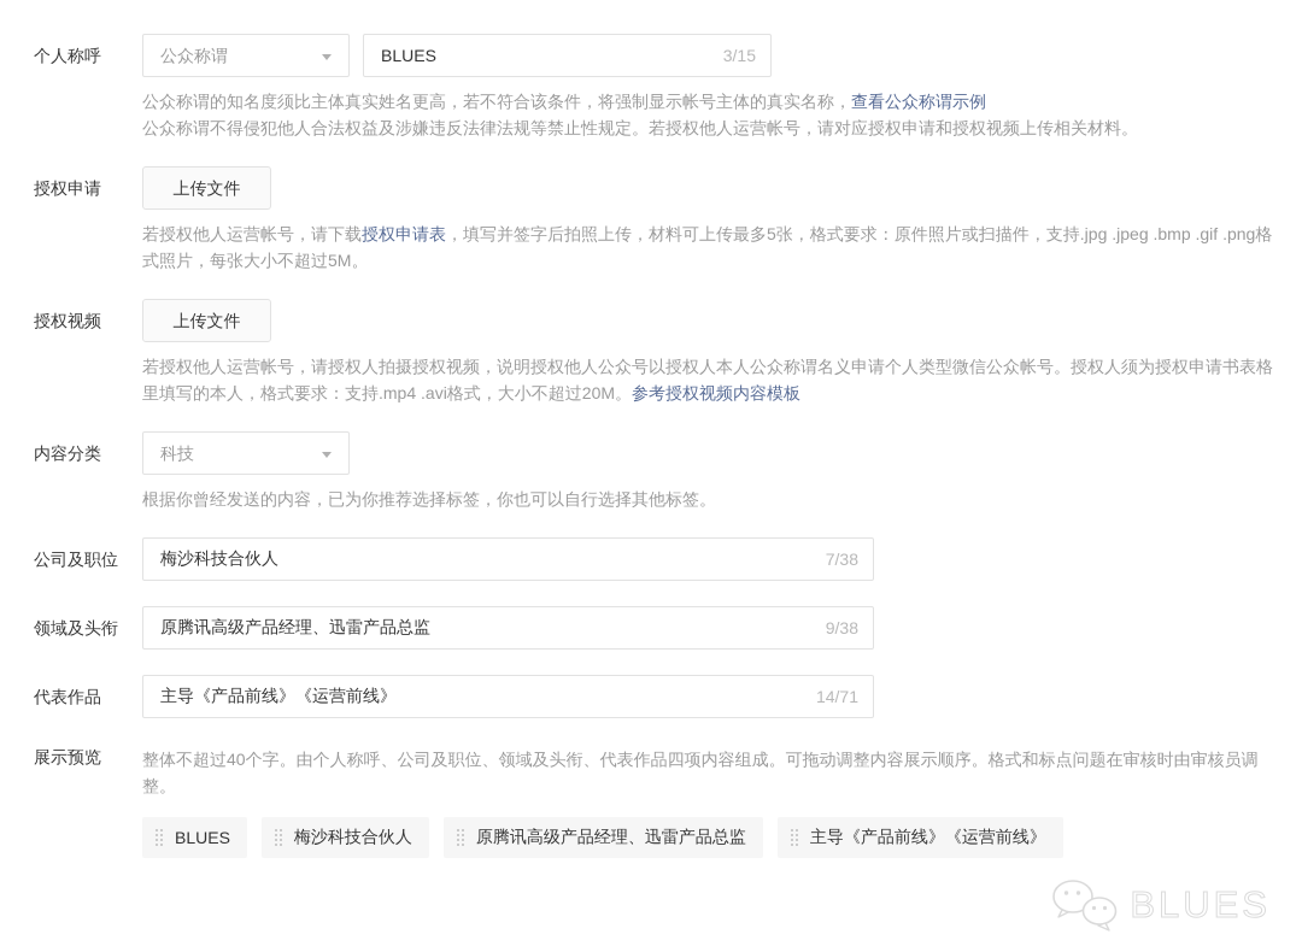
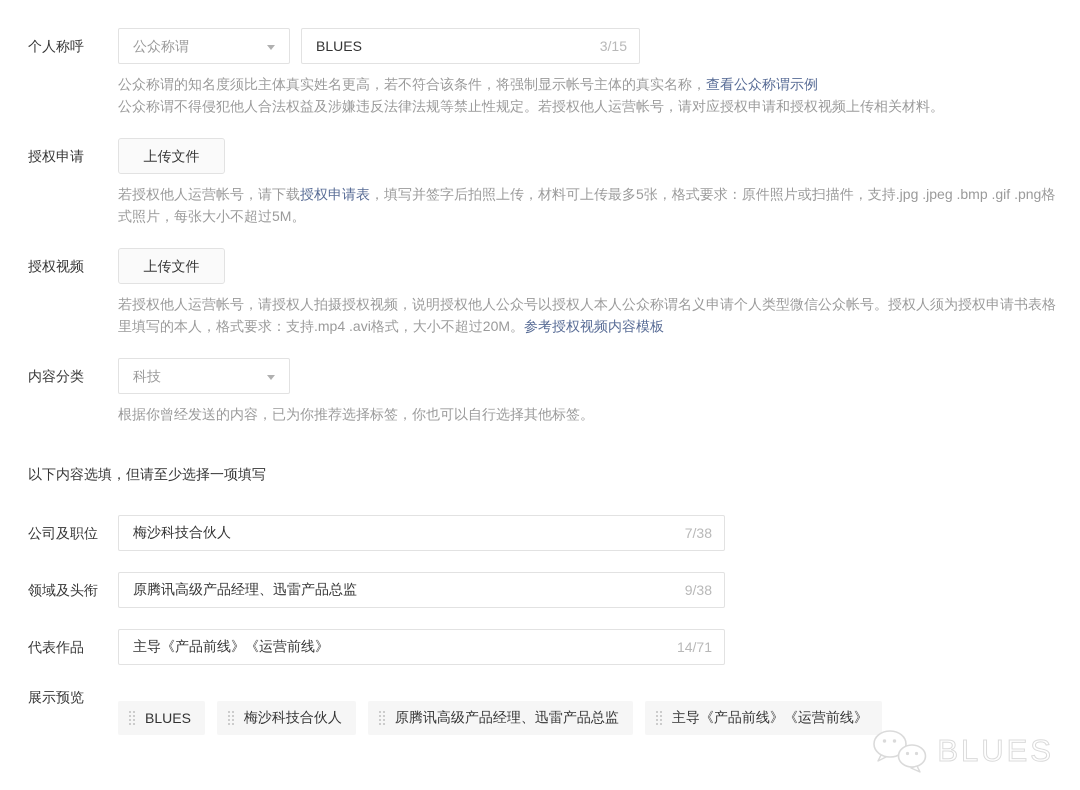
  个人称呼
  公众称谓
  BLUES
  3/15
  公众称谓的知名度须比主体真实姓名更高，若不符合该条件，将强制显示帐号主体的真实名称，查看公众称谓示例
  公众称谓不得侵犯他人合法权益及涉嫌违反法律法规等禁止性规定。若授权他人运营帐号，请对应授权申请和授权视频上传相关材料。
  授权申请
  上传文件
  若授权他人运营帐号，请下载授权申请表，填写并签字后拍照上传，材料可上传最多5张，格式要求：原件照片或扫描件，支持.jpg .jpeg .bmp .gif .png格式照片，每张大小不超过5M。
  授权视频
  上传文件
  若授权他人运营帐号，请授权人拍摄授权视频，说明授权他人公众号以授权人本人公众称谓名义申请个人类型微信公众帐号。授权人须为授权申请书表格里填写的本人，格式要求：支持.mp4 .avi格式，大小不超过20M。参考授权视频内容模板
  内容分类
  科技
  根据你曾经发送的内容，已为你推荐选择标签，你也可以自行选择其他标签。
+ 以下内容选填，但请至少选择一项填写
  公司及职位
  梅沙科技合伙人
  7/38
  领域及头衔
  原腾讯高级产品经理、迅雷产品总监
  9/38
  代表作品
  主导《产品前线》《运营前线》
  14/71
  展示预览
- 整体不超过40个字。由个人称呼、公司及职位、领域及头衔、代表作品四项内容组成。可拖动调整内容展示顺序。格式和标点问题在审核时由审核员调整。
  BLUES
  梅沙科技合伙人
  原腾讯高级产品经理、迅雷产品总监
  主导《产品前线》《运营前线》
  BLUES
